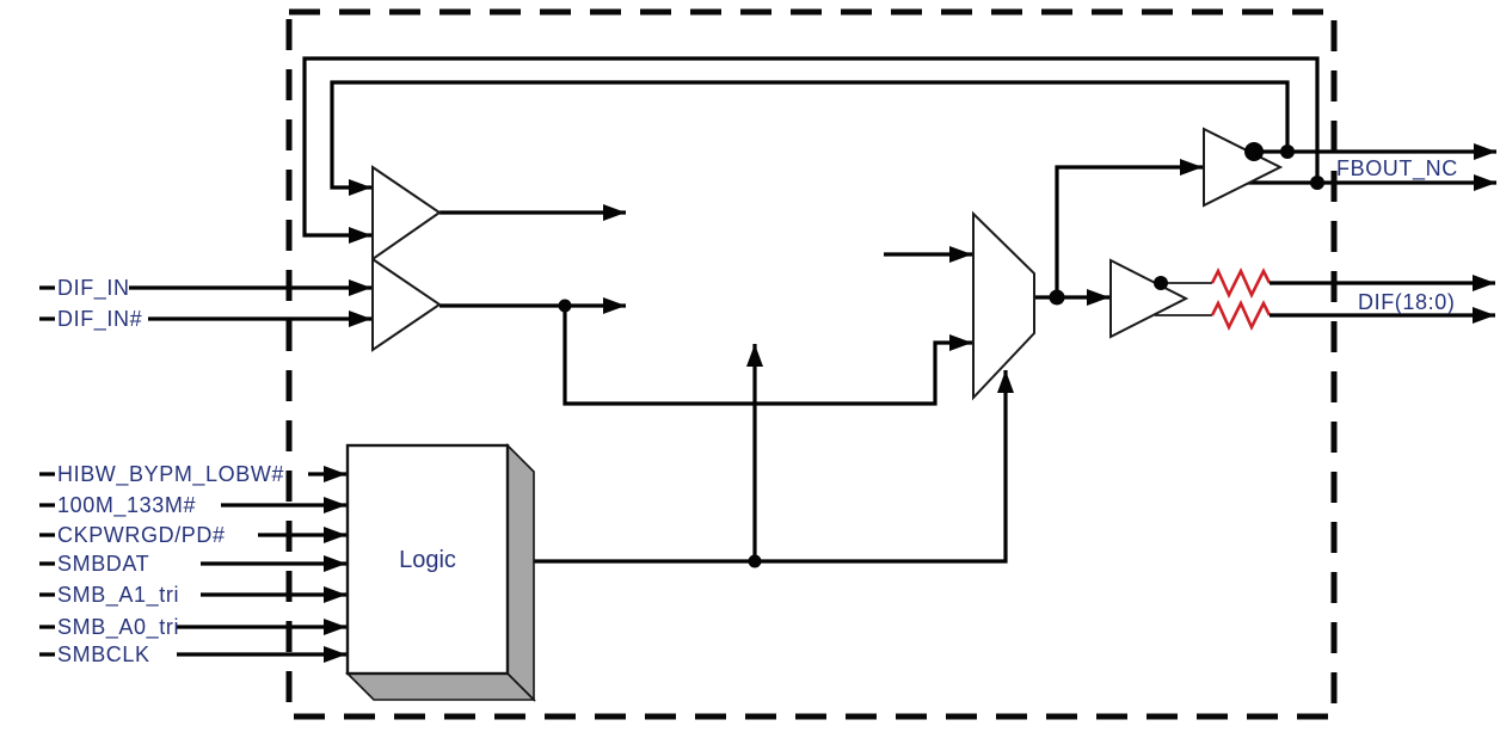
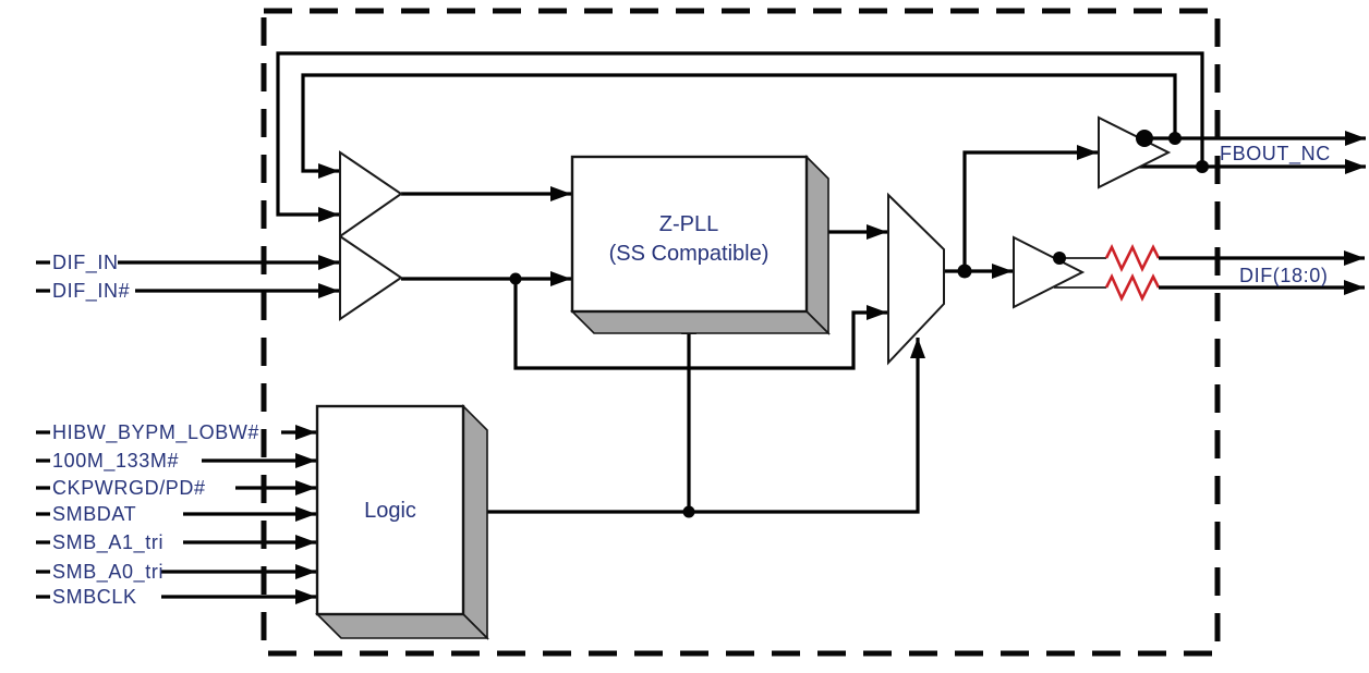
+ Z-PLL
+ (SS Compatible)
  Logic
  DIF_IN
  DIF_IN#
  HIBW_BYPM_LOBW#
  100M_133M#
  CKPWRGD/PD#
  SMBDAT
  SMB_A1_tri
  SMB_A0_tri
  SMBCLK
  FBOUT_NC
  DIF(18:0)
